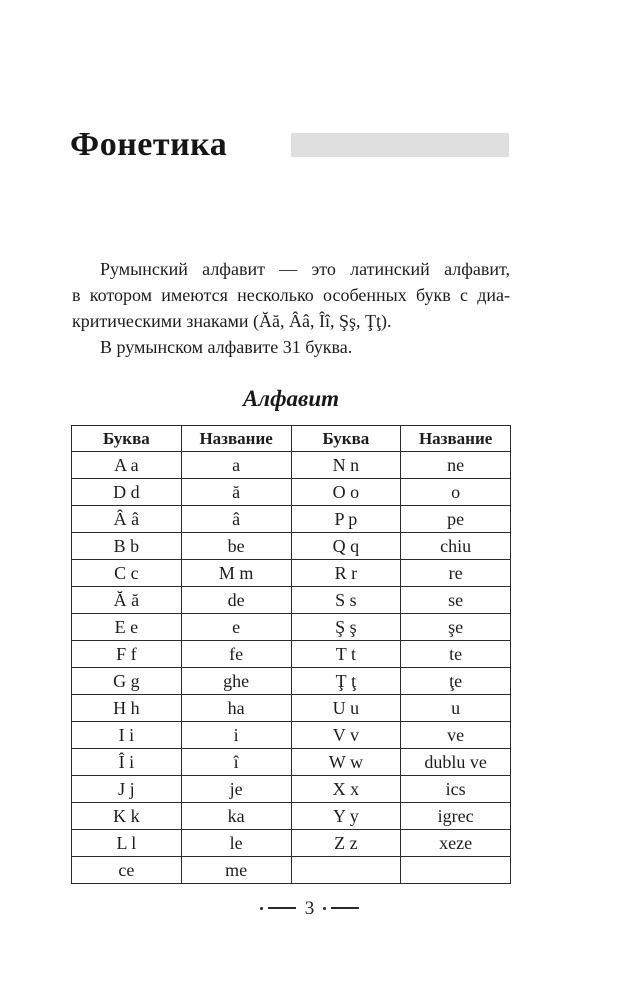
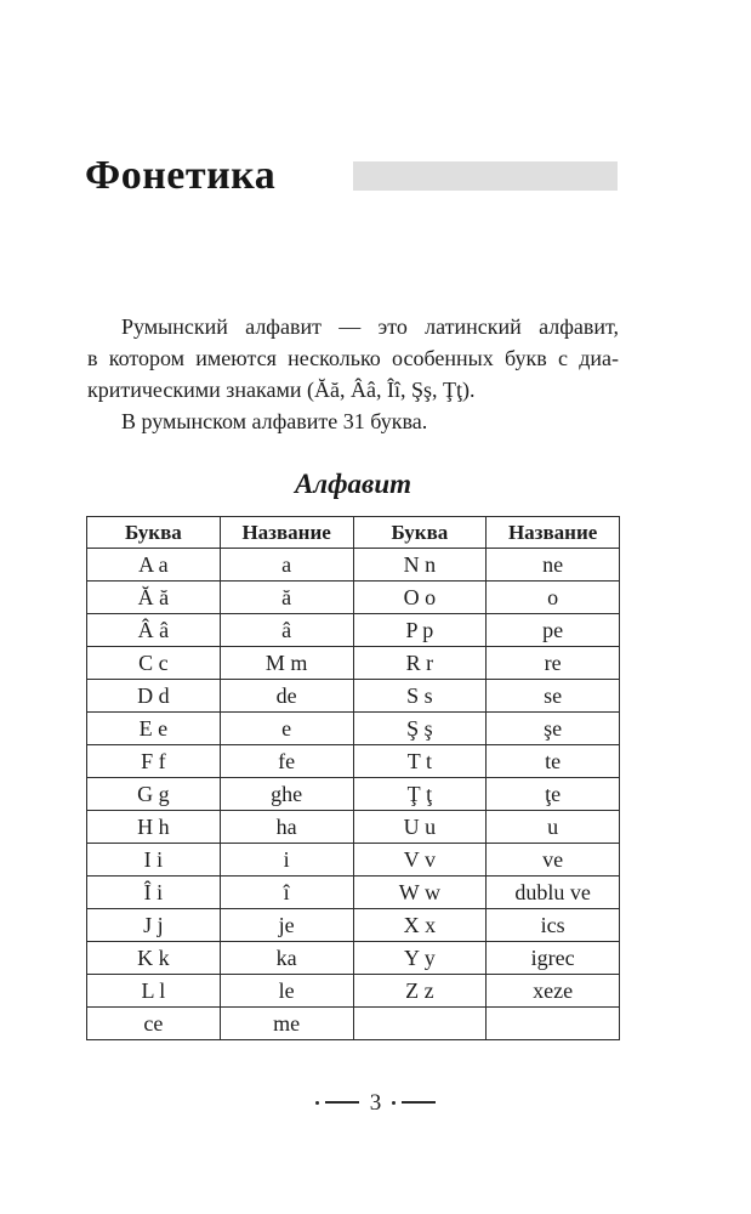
  Фонетика
  Румынский алфавит — это латинский алфавит,
  в котором имеются несколько особенных букв с диа-
  критическими знаками (Ăă, Ââ, Îî, Şş, Ţţ).
  В румынском алфавите 31 буква.
  Алфавит
  Буква	Название	Буква	Название
  A a	a	N n	ne
- D d	ă	O o	o
+ Ă ă	ă	O o	o
  Â â	â	P p	pe
- B b	be	Q q	chiu
  C c	M m	R r	re
- Ă ă	de	S s	se
+ D d	de	S s	se
  E e	e	Ş ş	şe
  F f	fe	T t	te
  G g	ghe	Ţ ţ	ţe
  H h	ha	U u	u
  I i	i	V v	ve
  Î i	î	W w	dublu ve
  J j	je	X x	ics
  K k	ka	Y y	igrec
  L l	le	Z z	xeze
  ce	me
  3
